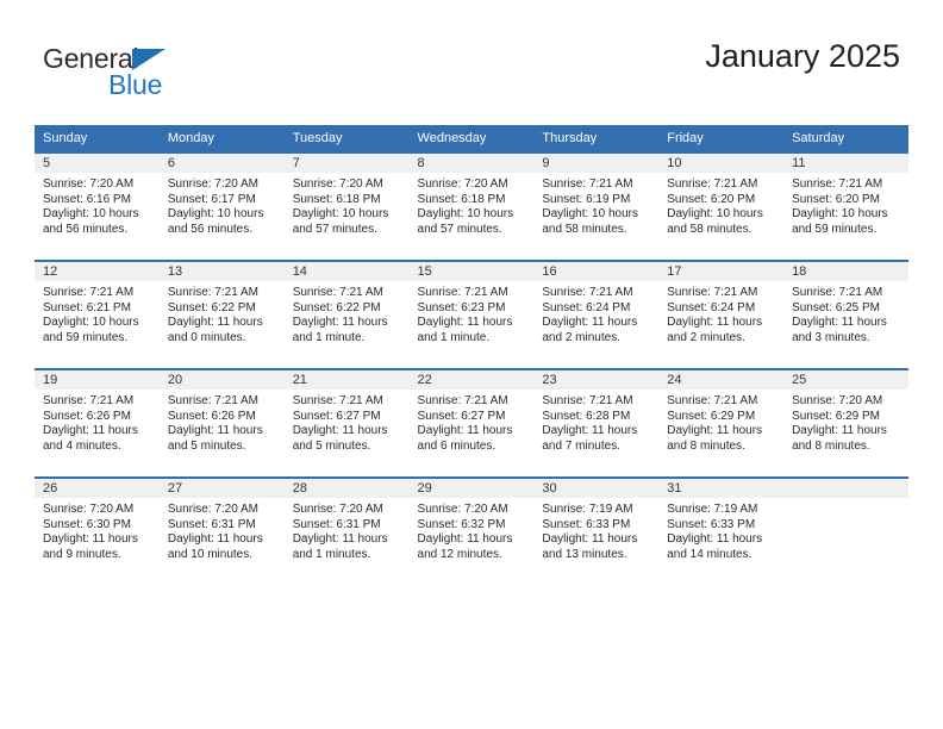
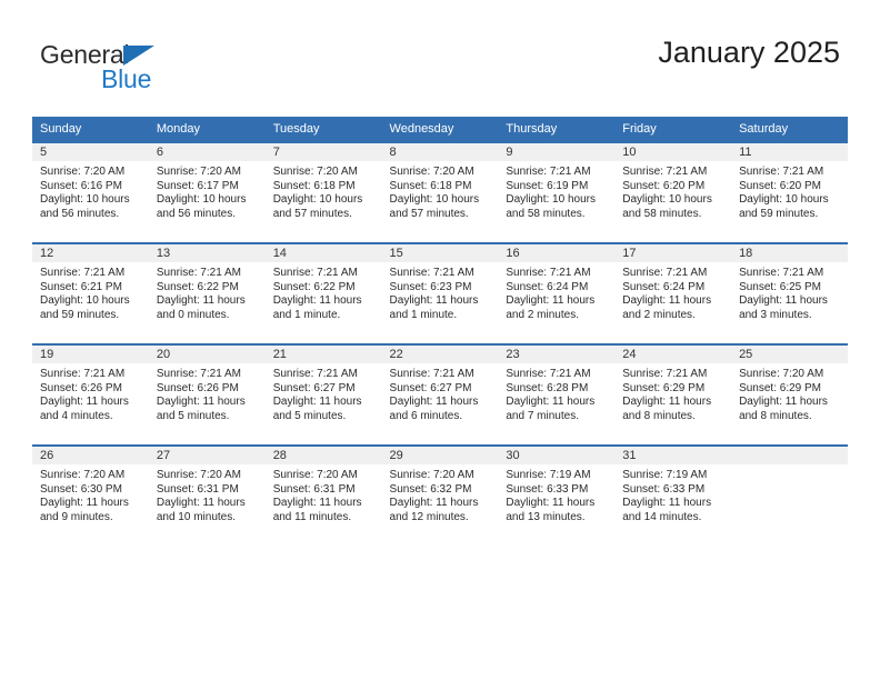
  General
  Blue
  January 2025
  Sunday	Monday	Tuesday	Wednesday	Thursday	Friday	Saturday
  5Sunrise: 7:20 AMSunset: 6:16 PMDaylight: 10 hoursand 56 minutes.	6Sunrise: 7:20 AMSunset: 6:17 PMDaylight: 10 hoursand 56 minutes.	7Sunrise: 7:20 AMSunset: 6:18 PMDaylight: 10 hoursand 57 minutes.	8Sunrise: 7:20 AMSunset: 6:18 PMDaylight: 10 hoursand 57 minutes.	9Sunrise: 7:21 AMSunset: 6:19 PMDaylight: 10 hoursand 58 minutes.	10Sunrise: 7:21 AMSunset: 6:20 PMDaylight: 10 hoursand 58 minutes.	11Sunrise: 7:21 AMSunset: 6:20 PMDaylight: 10 hoursand 59 minutes.
  12Sunrise: 7:21 AMSunset: 6:21 PMDaylight: 10 hoursand 59 minutes.	13Sunrise: 7:21 AMSunset: 6:22 PMDaylight: 11 hoursand 0 minutes.	14Sunrise: 7:21 AMSunset: 6:22 PMDaylight: 11 hoursand 1 minute.	15Sunrise: 7:21 AMSunset: 6:23 PMDaylight: 11 hoursand 1 minute.	16Sunrise: 7:21 AMSunset: 6:24 PMDaylight: 11 hoursand 2 minutes.	17Sunrise: 7:21 AMSunset: 6:24 PMDaylight: 11 hoursand 2 minutes.	18Sunrise: 7:21 AMSunset: 6:25 PMDaylight: 11 hoursand 3 minutes.
  19Sunrise: 7:21 AMSunset: 6:26 PMDaylight: 11 hoursand 4 minutes.	20Sunrise: 7:21 AMSunset: 6:26 PMDaylight: 11 hoursand 5 minutes.	21Sunrise: 7:21 AMSunset: 6:27 PMDaylight: 11 hoursand 5 minutes.	22Sunrise: 7:21 AMSunset: 6:27 PMDaylight: 11 hoursand 6 minutes.	23Sunrise: 7:21 AMSunset: 6:28 PMDaylight: 11 hoursand 7 minutes.	24Sunrise: 7:21 AMSunset: 6:29 PMDaylight: 11 hoursand 8 minutes.	25Sunrise: 7:20 AMSunset: 6:29 PMDaylight: 11 hoursand 8 minutes.
- 26Sunrise: 7:20 AMSunset: 6:30 PMDaylight: 11 hoursand 9 minutes.	27Sunrise: 7:20 AMSunset: 6:31 PMDaylight: 11 hoursand 10 minutes.	28Sunrise: 7:20 AMSunset: 6:31 PMDaylight: 11 hoursand 1 minutes.	29Sunrise: 7:20 AMSunset: 6:32 PMDaylight: 11 hoursand 12 minutes.	30Sunrise: 7:19 AMSunset: 6:33 PMDaylight: 11 hoursand 13 minutes.	31Sunrise: 7:19 AMSunset: 6:33 PMDaylight: 11 hoursand 14 minutes.
+ 26Sunrise: 7:20 AMSunset: 6:30 PMDaylight: 11 hoursand 9 minutes.	27Sunrise: 7:20 AMSunset: 6:31 PMDaylight: 11 hoursand 10 minutes.	28Sunrise: 7:20 AMSunset: 6:31 PMDaylight: 11 hoursand 11 minutes.	29Sunrise: 7:20 AMSunset: 6:32 PMDaylight: 11 hoursand 12 minutes.	30Sunrise: 7:19 AMSunset: 6:33 PMDaylight: 11 hoursand 13 minutes.	31Sunrise: 7:19 AMSunset: 6:33 PMDaylight: 11 hoursand 14 minutes.
